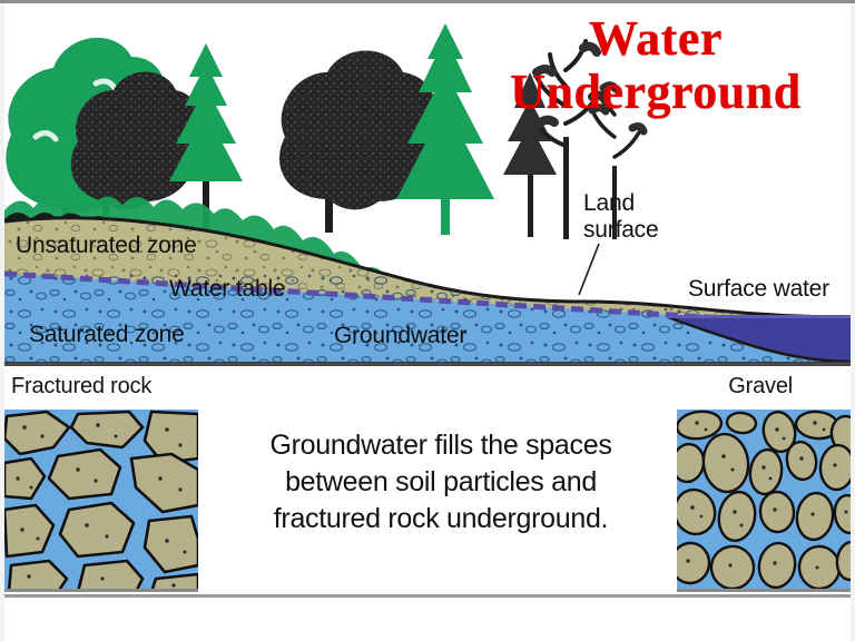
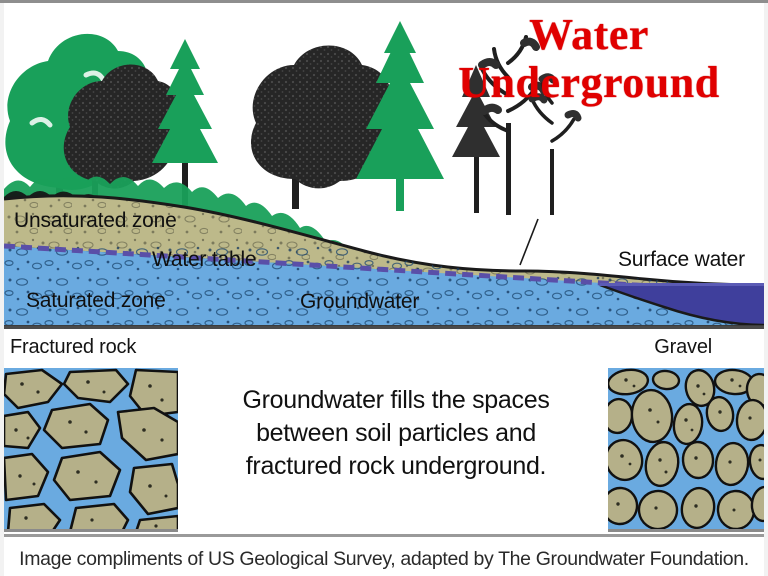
  Water
  Underground
  Unsaturated zone
  Water table
  Saturated zone
  Groundwater
- Land
- surface
  Surface water
  Fractured rock
  Groundwater fills the spaces
  between soil particles and
  fractured rock underground.
  Gravel
+ Image compliments of US Geological Survey, adapted by The Groundwater Foundation.
